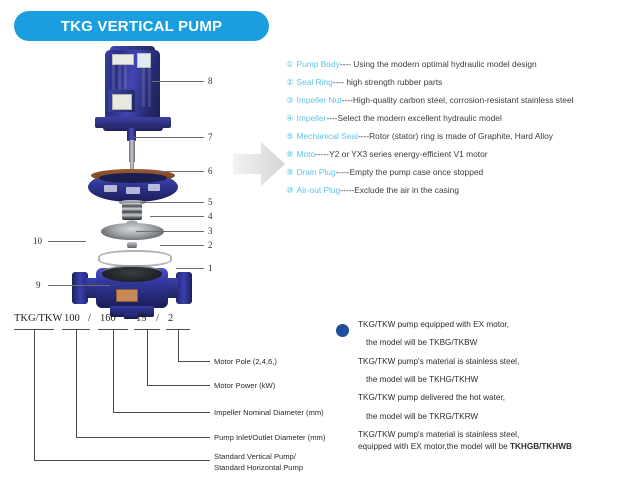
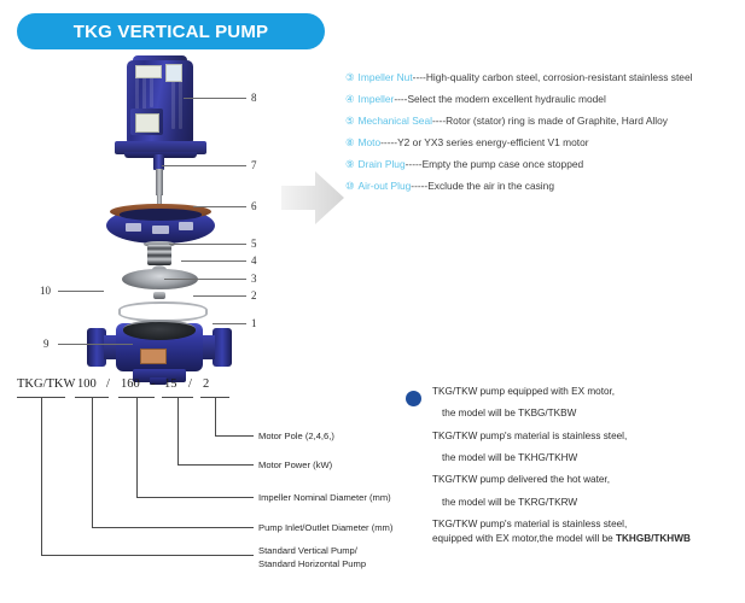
  TKG VERTICAL PUMP
  8
  7
  6
  5
  4
  3
  2
  1
  10
  9
- ①
- Pump Body
- ---- Using the modern optimal hydraulic model design
- ②
- Seal Ring
- ---- high strength rubber parts
  ③
  Impeller Nut
  ----High-quality carbon steel, corrosion-resistant stainless steel
  ④
  Impeller
  ----Select the modern excellent hydraulic model
  ⑤
  Mechanical Seal
  ----Rotor (stator) ring is made of Graphite, Hard Alloy
  ⑧
  Moto
  -----Y2 or YX3 series energy-efficient V1 motor
  ⑨
  Drain Plug
  -----Empty the pump case once stopped
  ⑩
  Air-out Plug
  -----Exclude the air in the casing
  TKG/TKW
  100
  /
  160
  -
  15
  /
  2
  Motor Pole (2,4,6,)
  Motor Power (kW)
  Impeller Nominal Diameter (mm)
  Pump Inlet/Outlet Diameter (mm)
  Standard Vertical Pump/
  Standard Horizontal Pump
  TKG/TKW pump equipped with EX motor,
  the model will be TKBG/TKBW
  TKG/TKW pump's material is stainless steel,
  the model will be TKHG/TKHW
  TKG/TKW pump delivered the hot water,
  the model will be TKRG/TKRW
  TKG/TKW pump's material is stainless steel,
  equipped with EX motor,the model will be TKHGB/TKHWB
